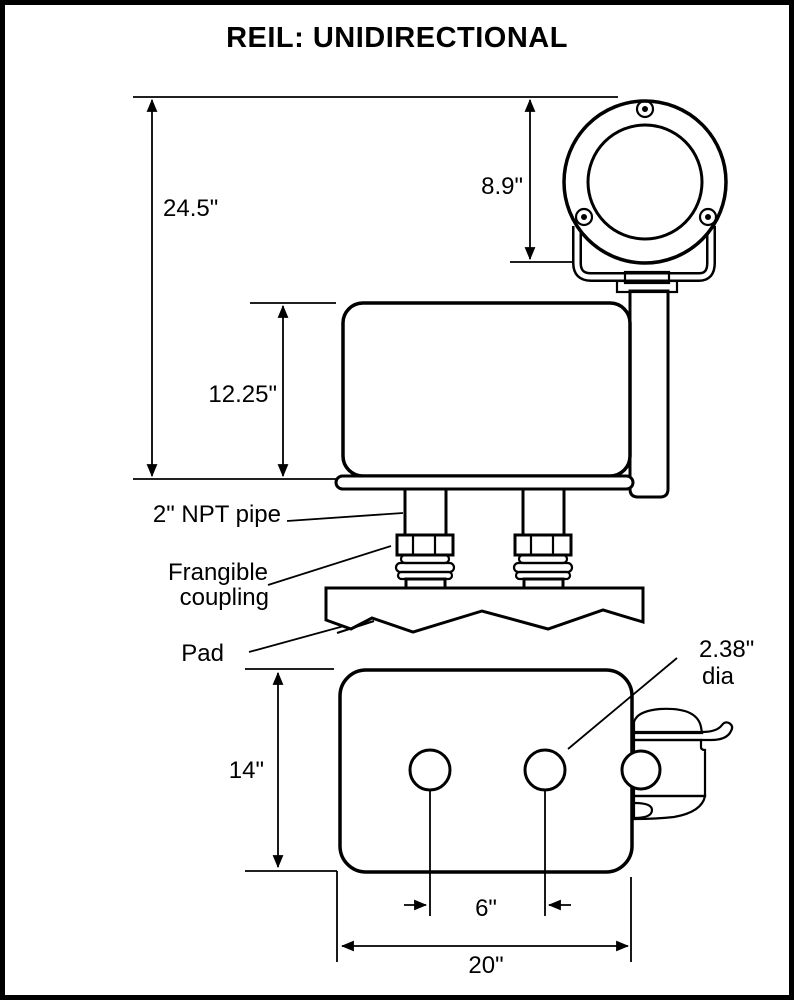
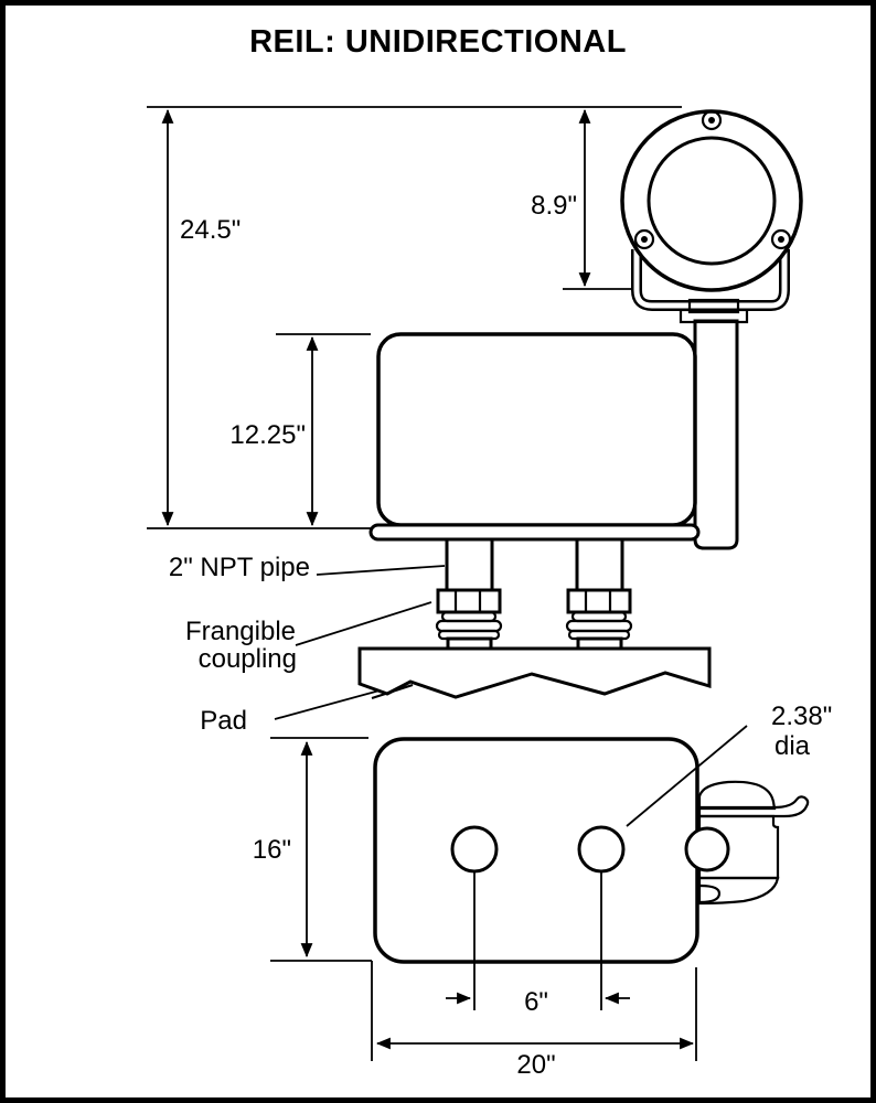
  REIL: UNIDIRECTIONAL
  24.5"
  8.9"
  12.25"
  2" NPT pipe
  Frangible
  coupling
  Pad
- 14"
+ 16"
  6"
  20"
  2.38"
  dia
